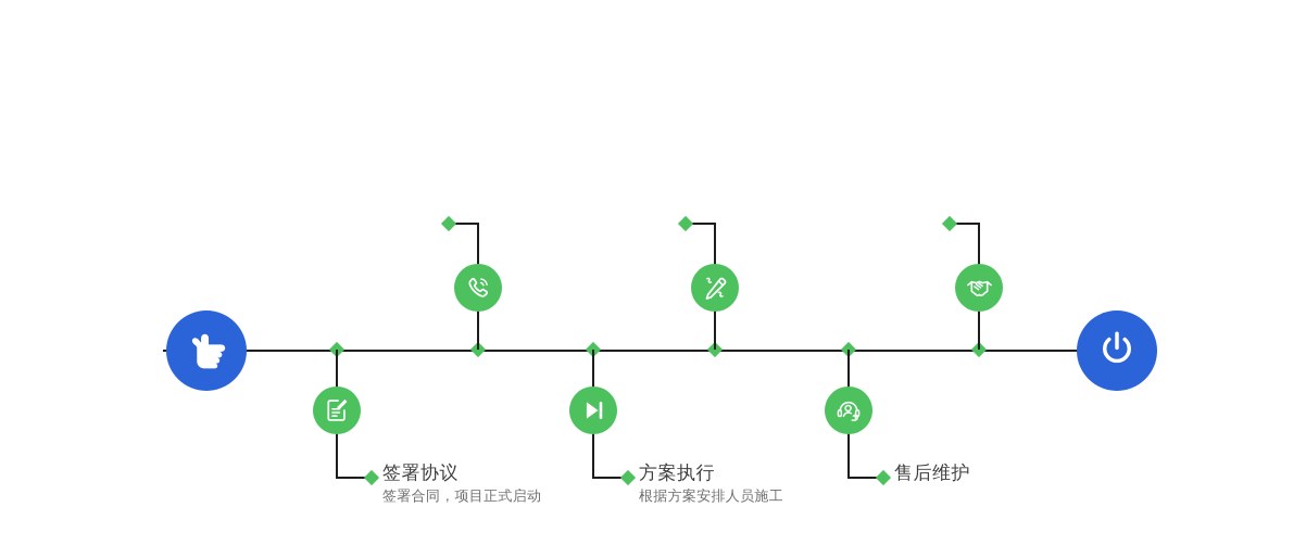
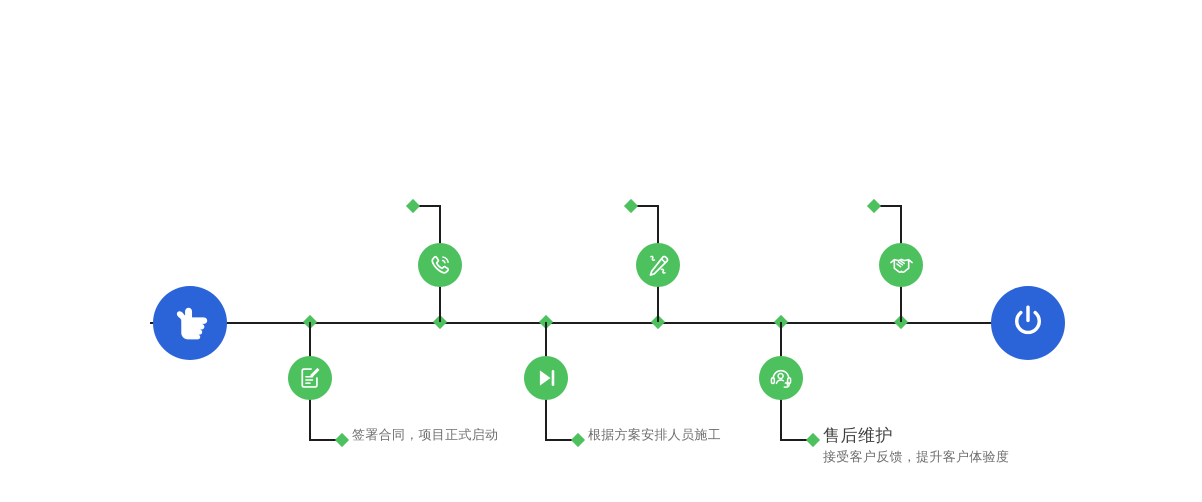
- 签署协议
  签署合同，项目正式启动
- 方案执行
  根据方案安排人员施工
  售后维护
+ 接受客户反馈，提升客户体验度
